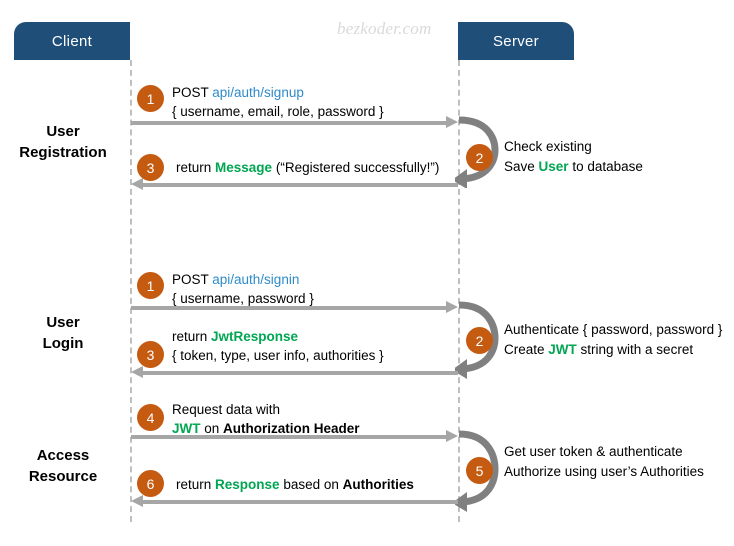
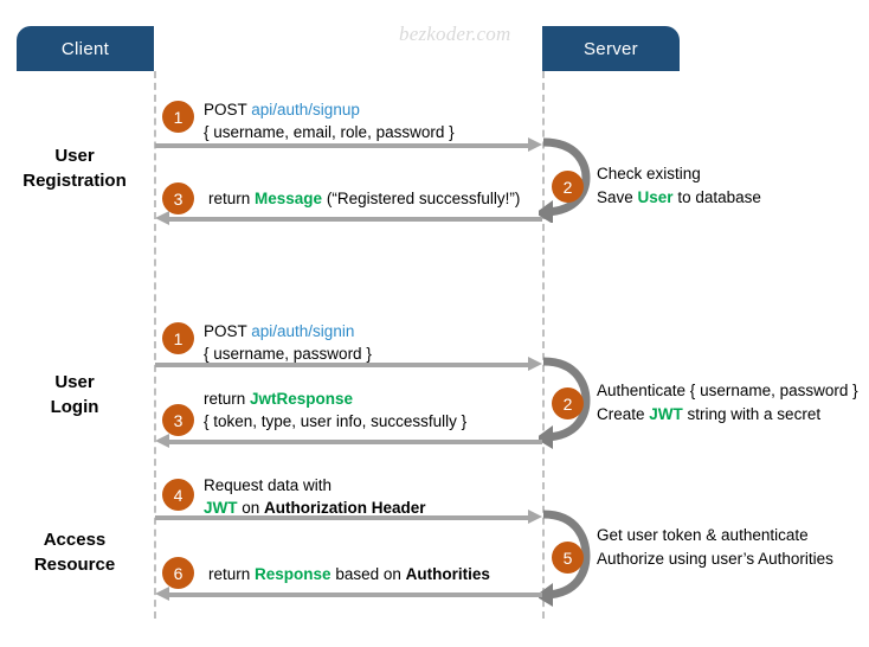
  bezkoder.com
  Client
  Server
  User
  Registration
  User
  Login
  Access
  Resource
  1
  POST api/auth/signup
  { username, email, role, password }
  2
  Check existing
  Save User to database
  3
  return Message (“Registered successfully!”)
  1
  POST api/auth/signin
  { username, password }
  2
- Authenticate { password, password }
+ Authenticate { username, password }
  Create JWT string with a secret
  3
  return JwtResponse
- { token, type, user info, authorities }
+ { token, type, user info, successfully }
  4
  Request data with
  JWT on Authorization Header
  5
  Get user token & authenticate
  Authorize using user’s Authorities
  6
  return Response based on Authorities
